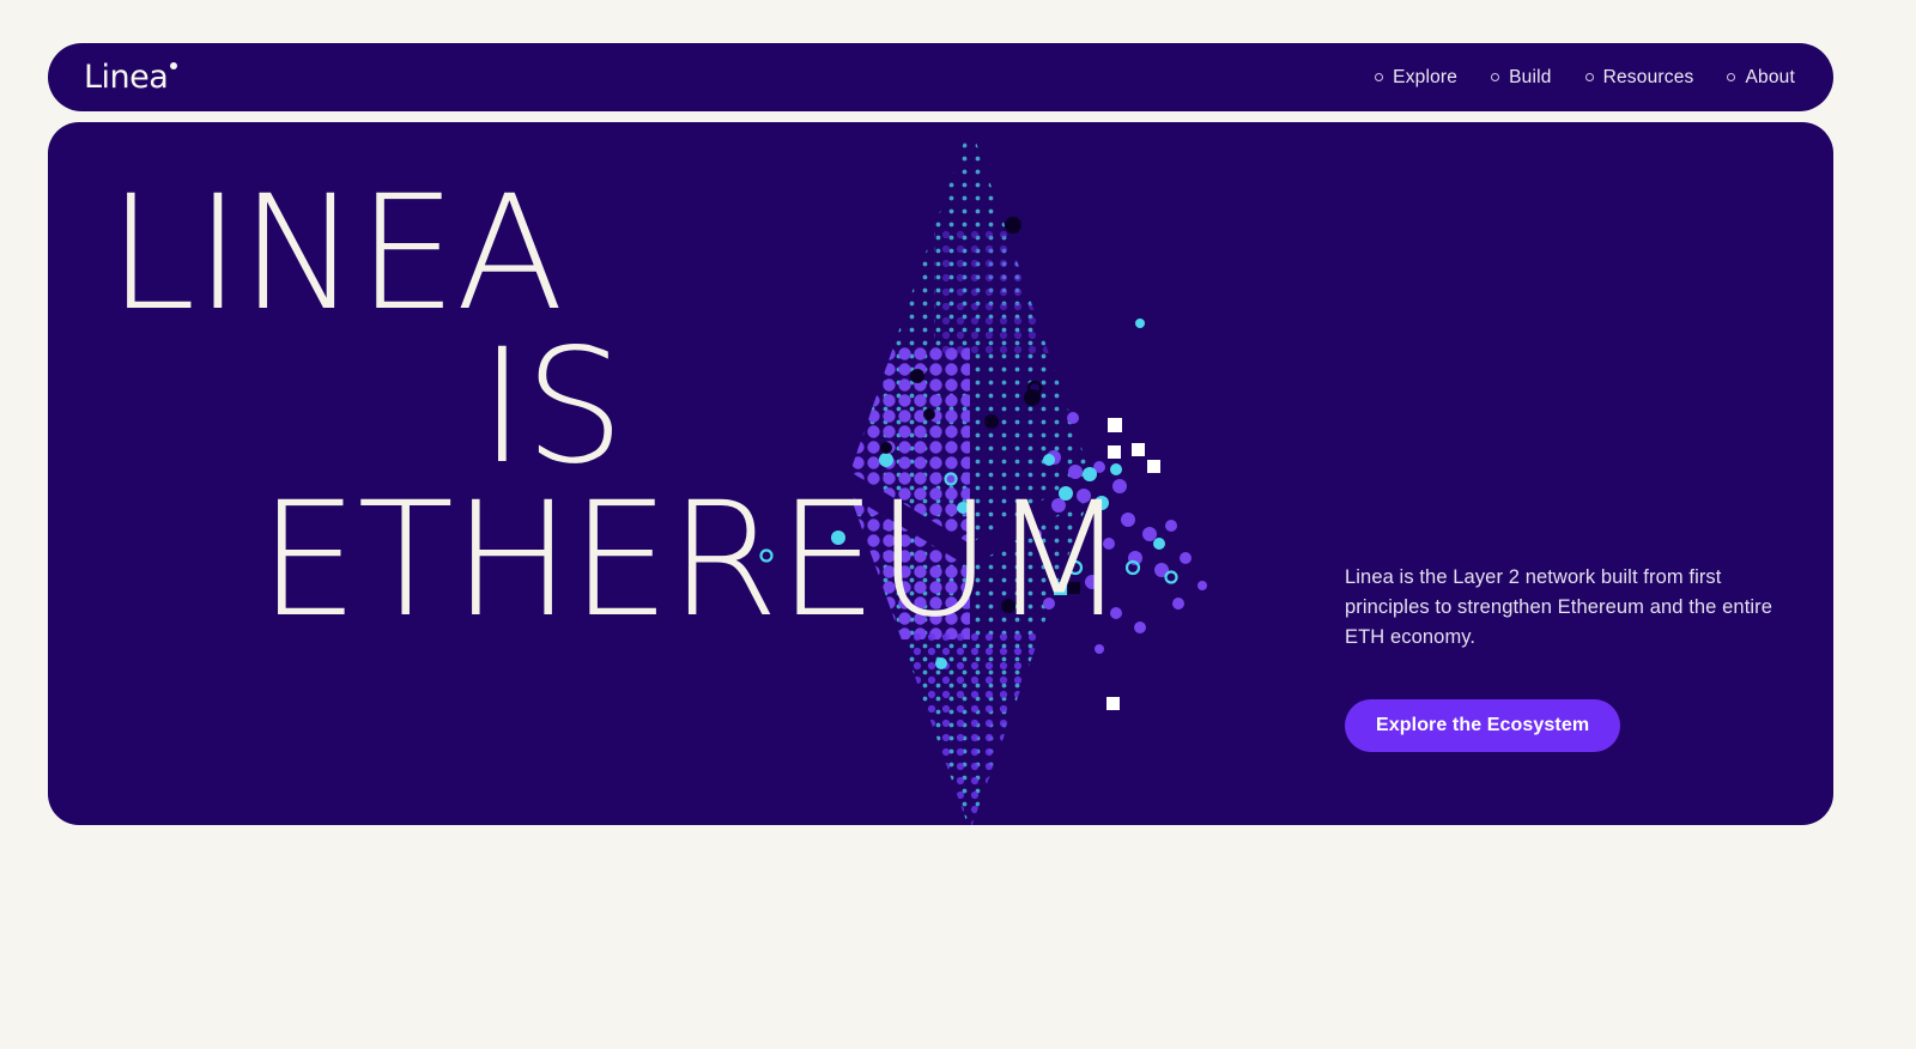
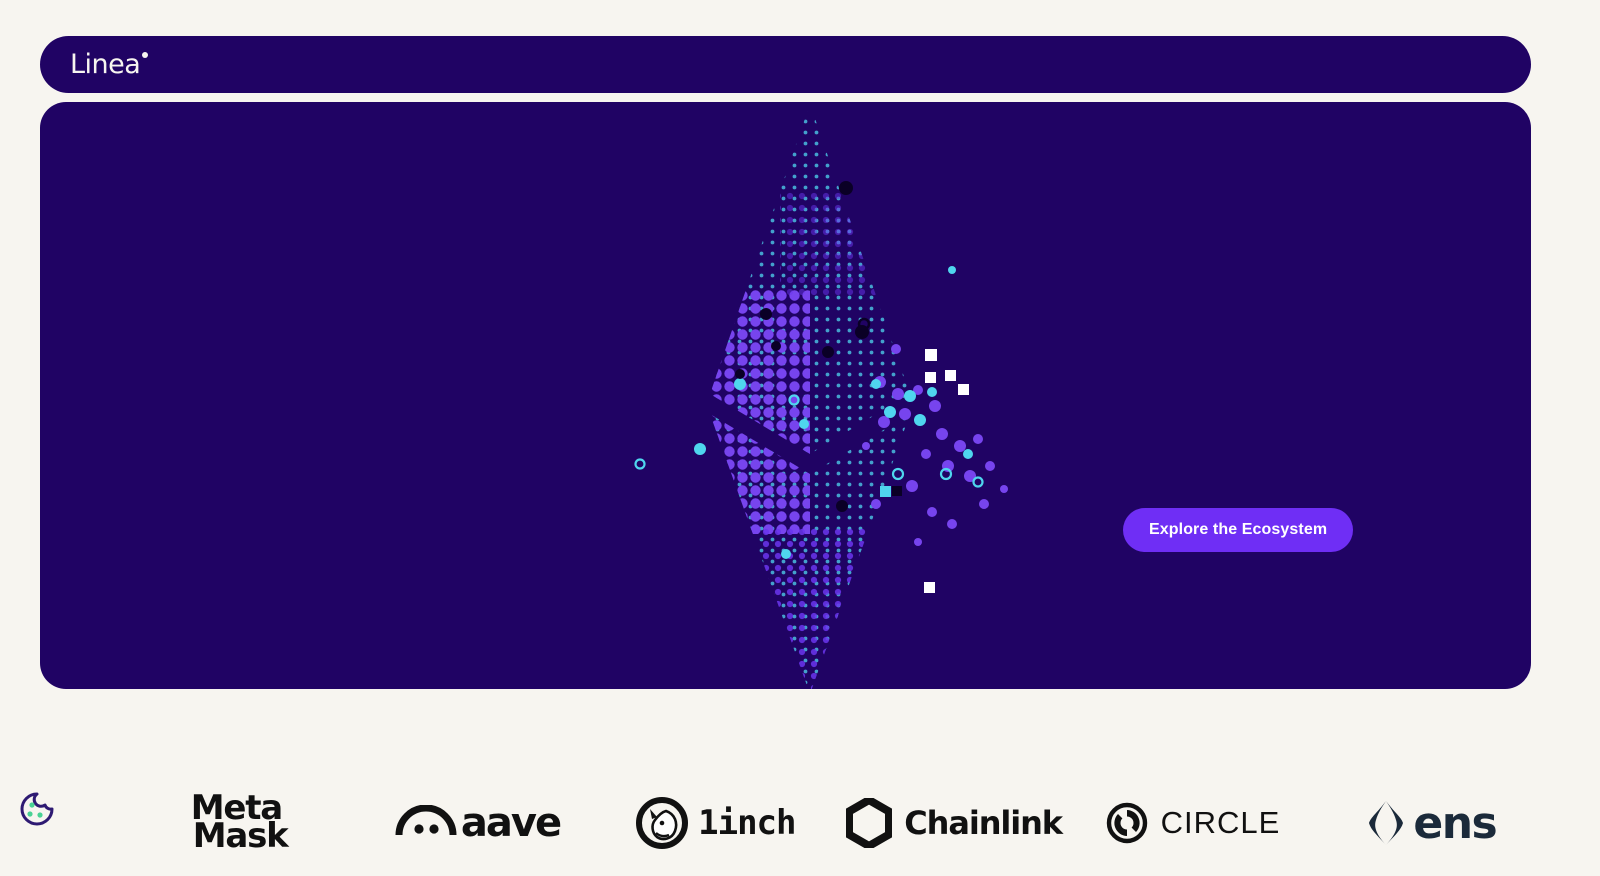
  Linea
- Explore
- Build
- Resources
- About
- LINEA
- IS
- ETHEREUM
- Linea is the Layer 2 network built from first principles to strengthen Ethereum and the entire ETH economy.
  Explore the Ecosystem
+ Meta
+ Mask
+ aave
+ 1inch
+ Chainlink
+ CIRCLE
+ ens
